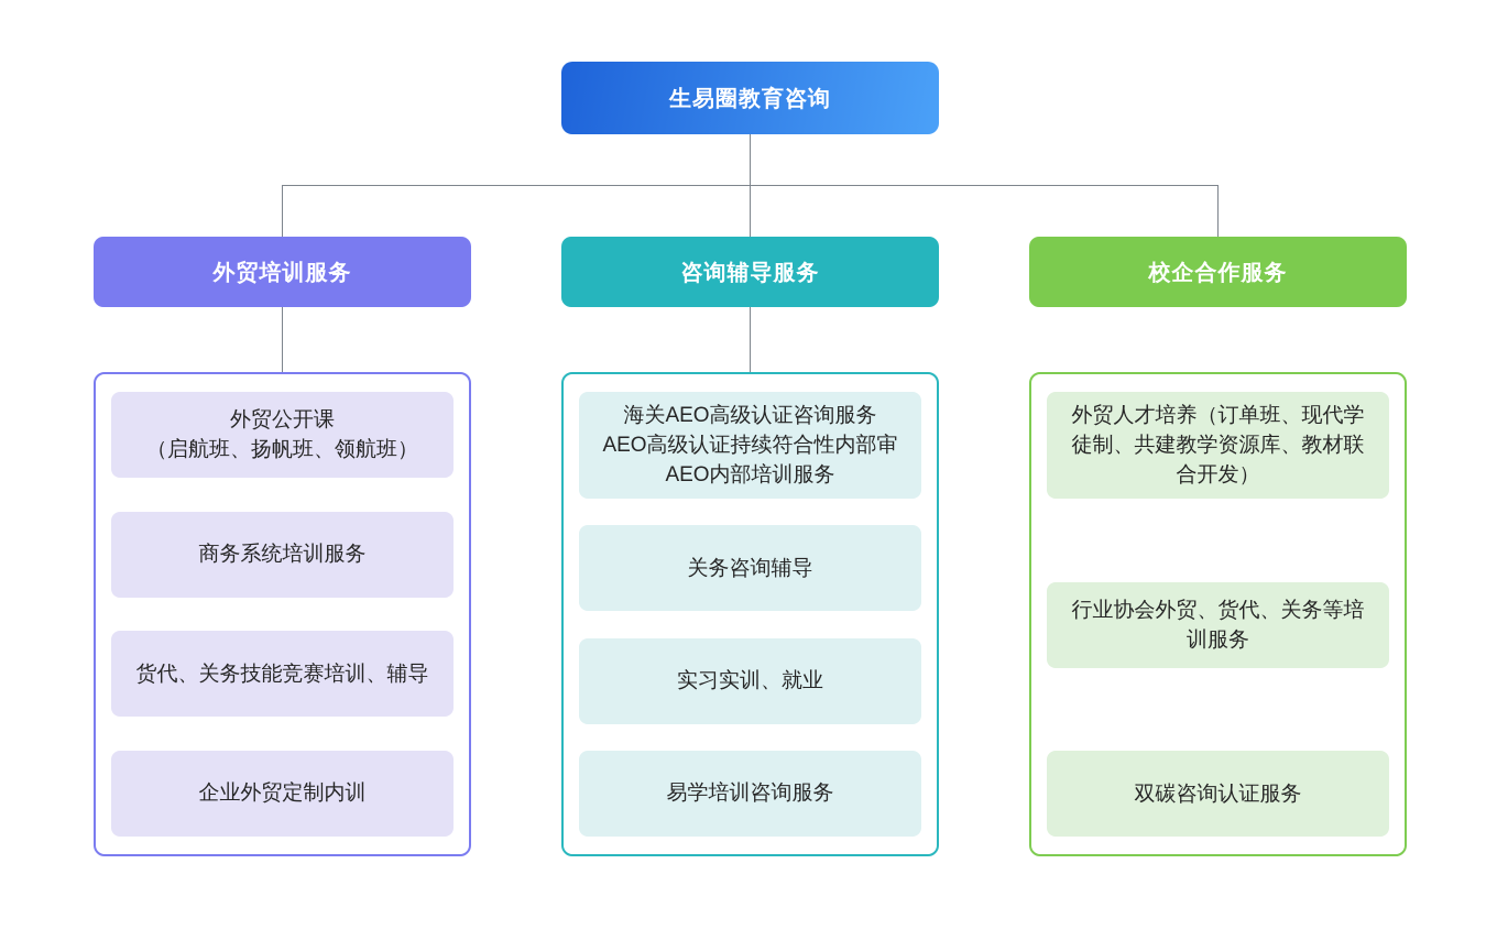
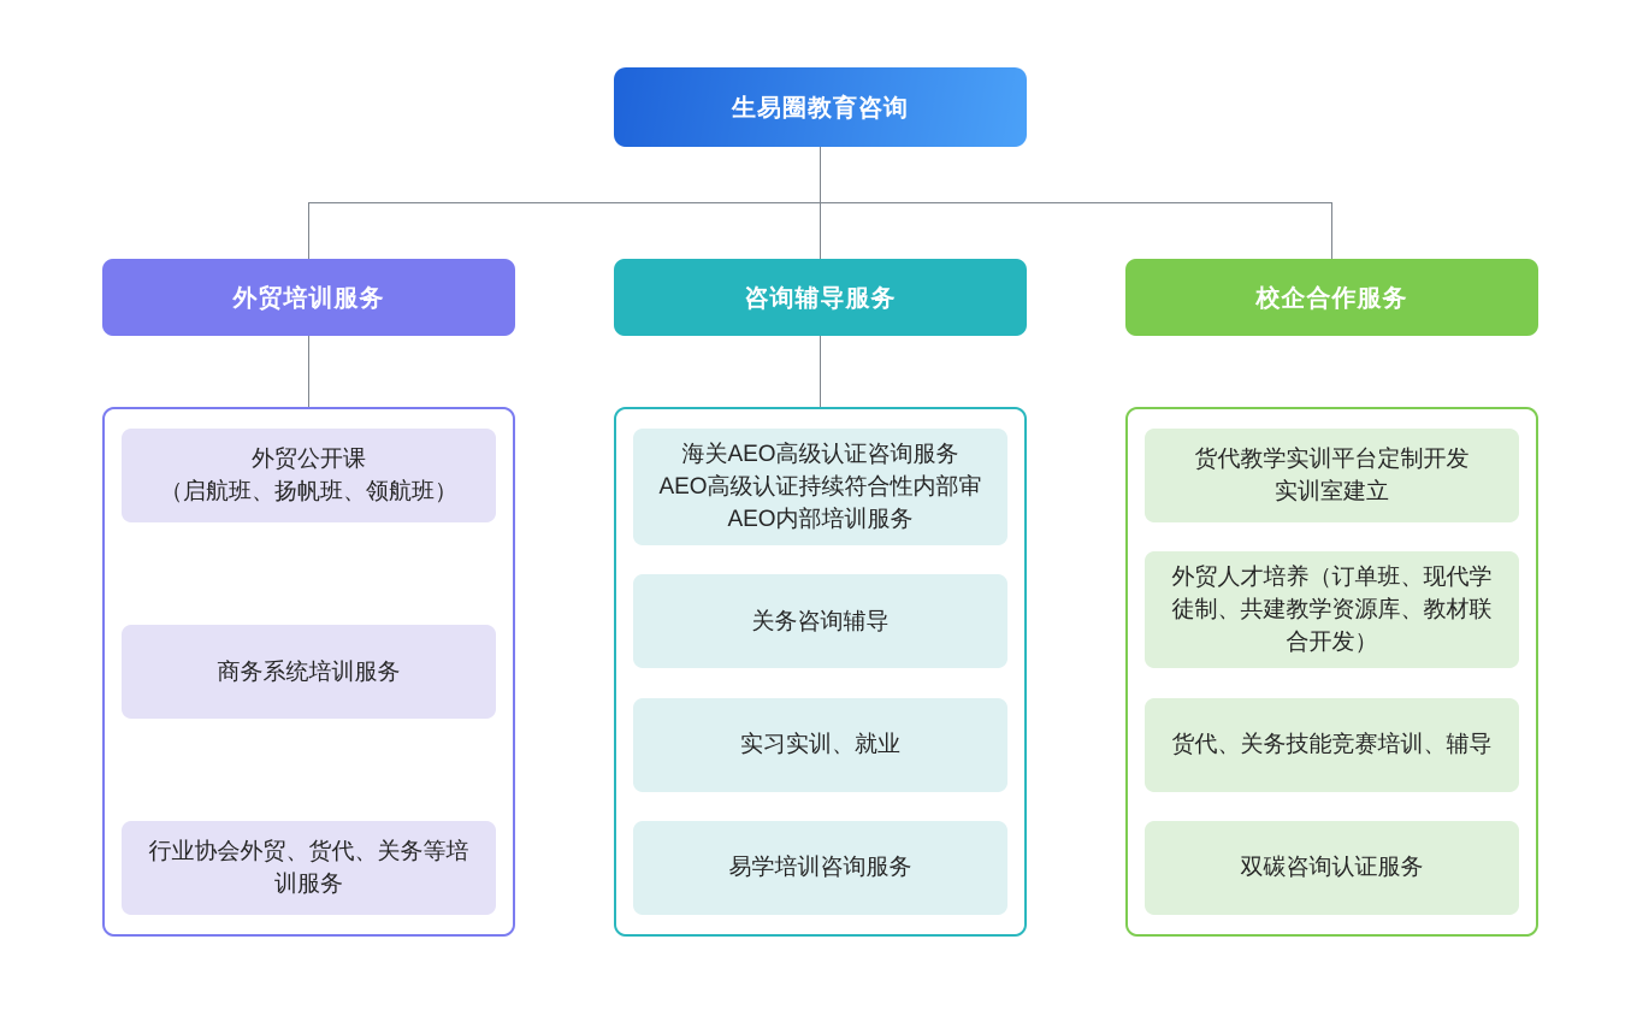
  生易圈教育咨询
  外贸培训服务
  外贸公开课
  （启航班、扬帆班、领航班）
  商务系统培训服务
- 货代、关务技能竞赛培训、辅导
+ 行业协会外贸、货代、关务等培训服务
- 企业外贸定制内训
  咨询辅导服务
  海关AEO高级认证咨询服务
  AEO高级认证持续符合性内部审
  AEO内部培训服务
  关务咨询辅导
  实习实训、就业
  易学培训咨询服务
  校企合作服务
+ 货代教学实训平台定制开发
+ 实训室建立
  外贸人才培养（订单班、现代学徒制、共建教学资源库、教材联合开发）
- 行业协会外贸、货代、关务等培训服务
+ 货代、关务技能竞赛培训、辅导
  双碳咨询认证服务
